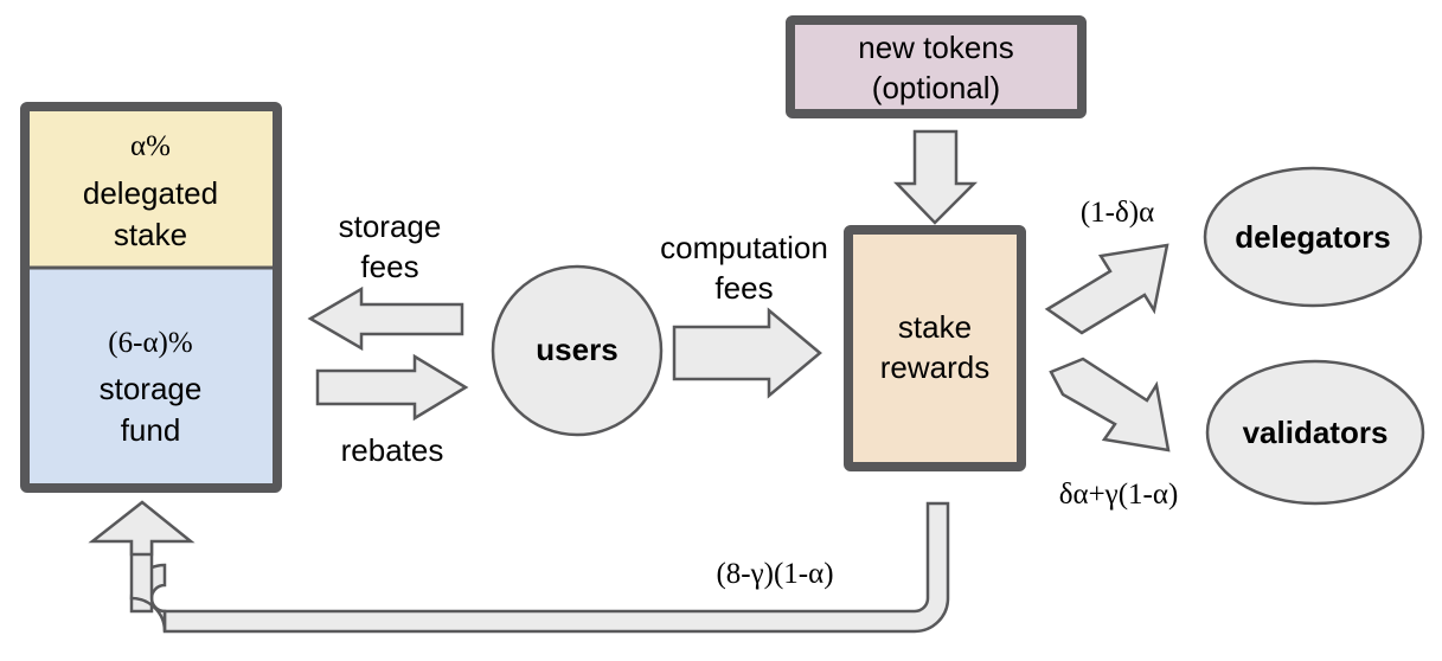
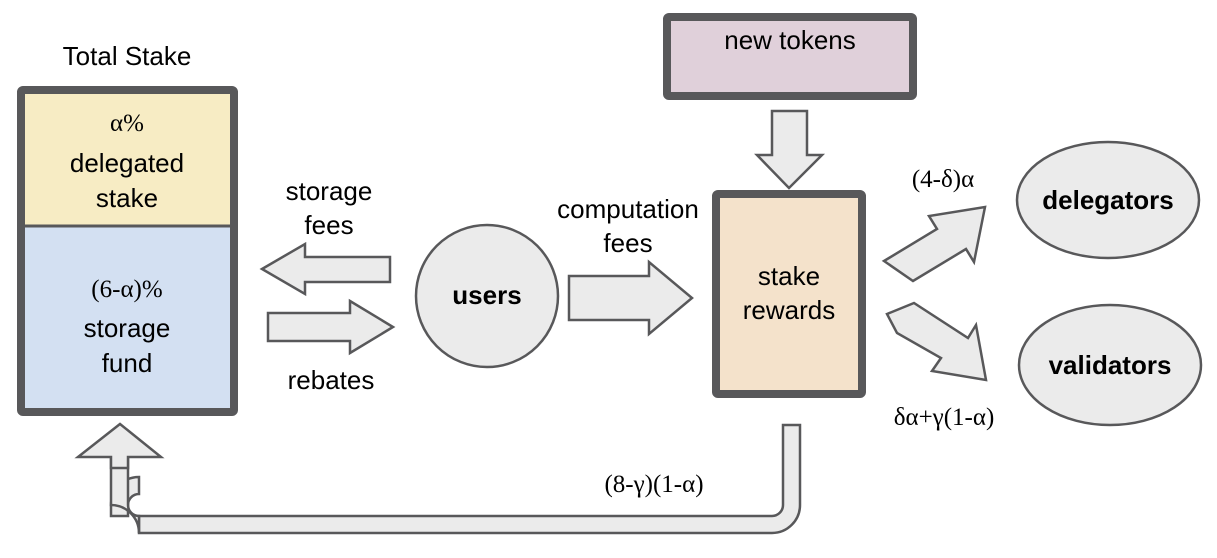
+ Total Stake
  α%
  delegated
  stake
  (6-α)%
  storage
  fund
  storage
  fees
  rebates
  users
  computation
  fees
  new tokens
- (optional)
  stake
  rewards
- (1-δ)α
+ (4-δ)α
  δα+γ(1-α)
  delegators
  validators
  (8-γ)(1-α)
